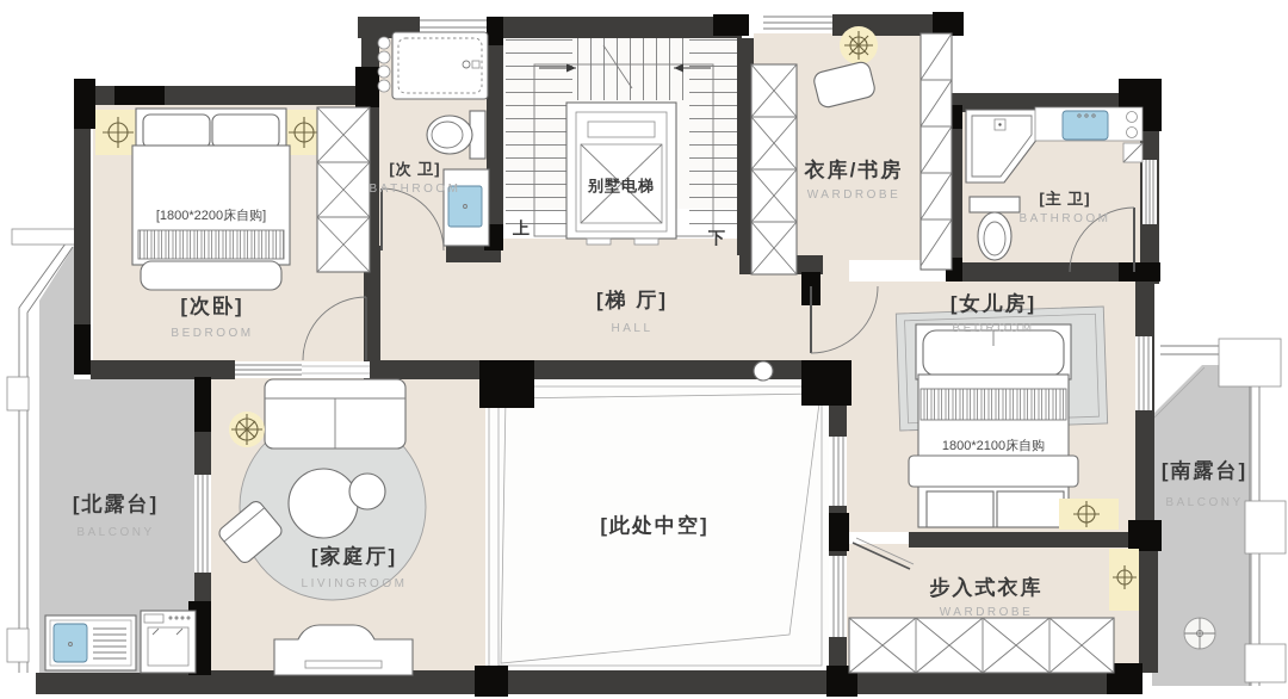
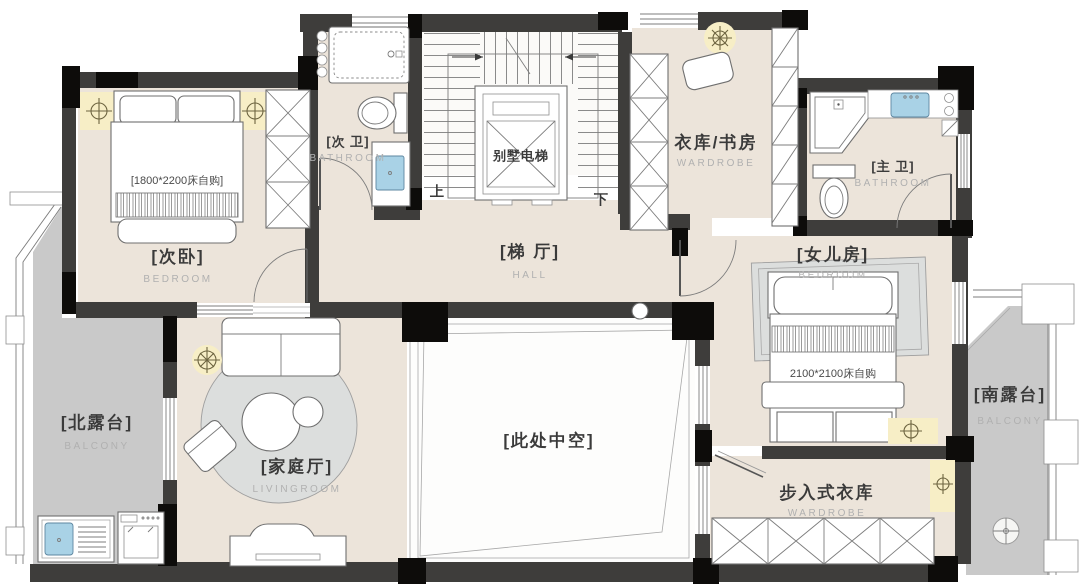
  别墅电梯
  上
  下
  [1800*2200床自购]
  [次卧]
  BEDROOM
  [次 卫]
  BATHROOM
  [梯 厅]
  HALL
  衣库/书房
  WARDROBE
  [主 卫]
  BATHROOM
- 1800*2100床自购
+ 2100*2100床自购
  [女儿房]
  BEDROOM
  [家庭厅]
  LIVINGROOM
  步入式衣库
  WARDROBE
  [北露台]
  BALCONY
  [南露台]
  BALCONY
  [此处中空]
